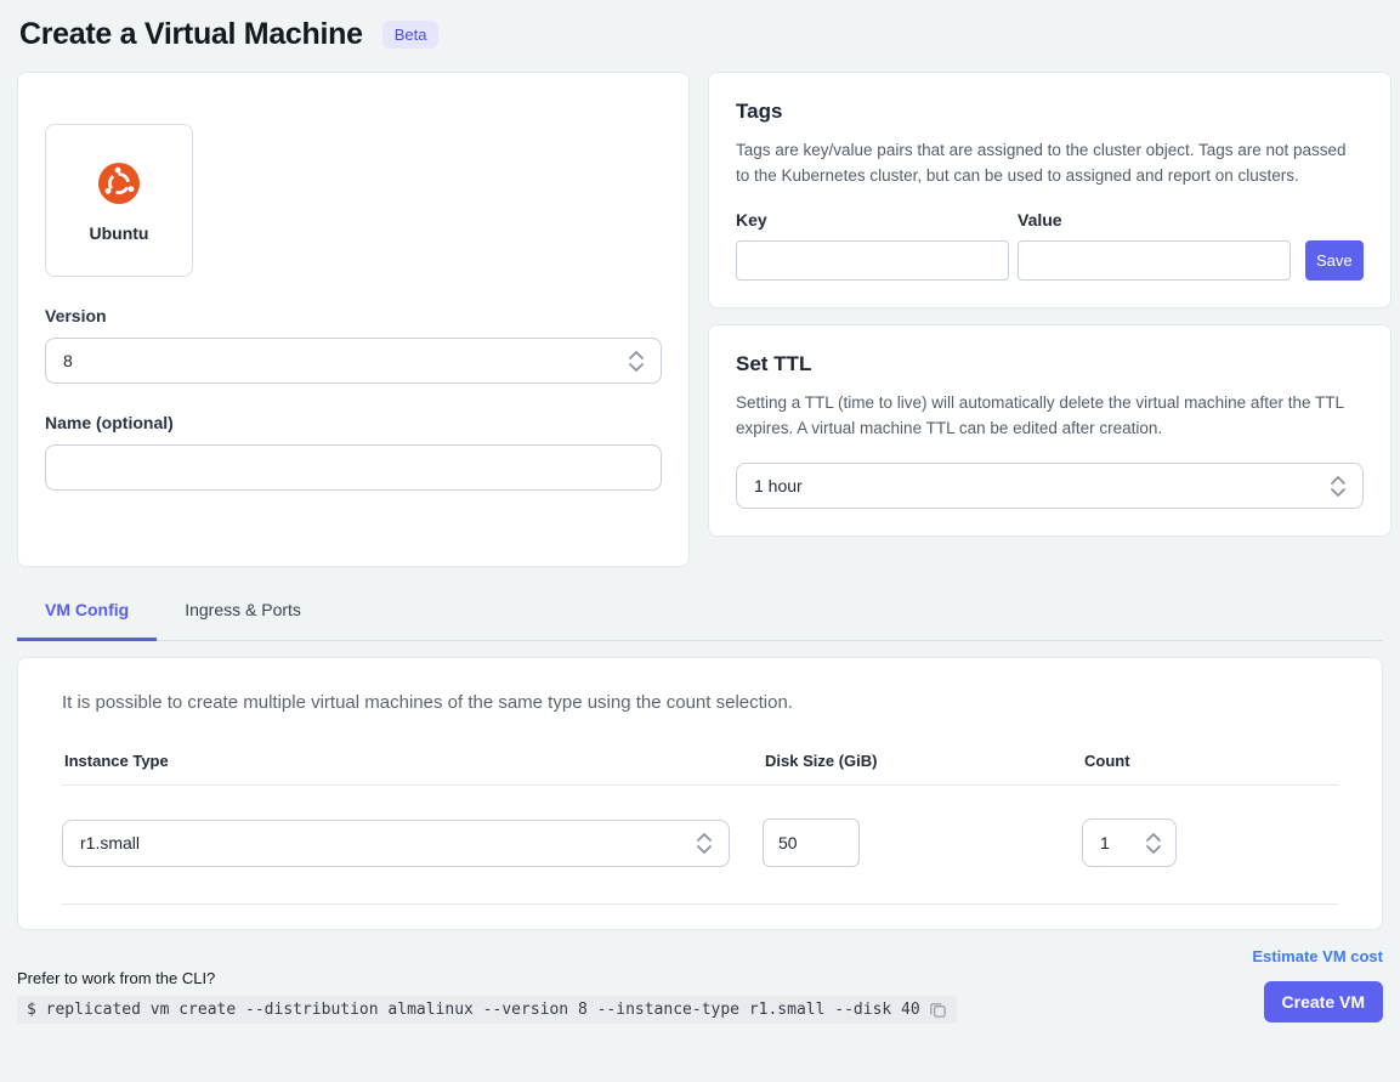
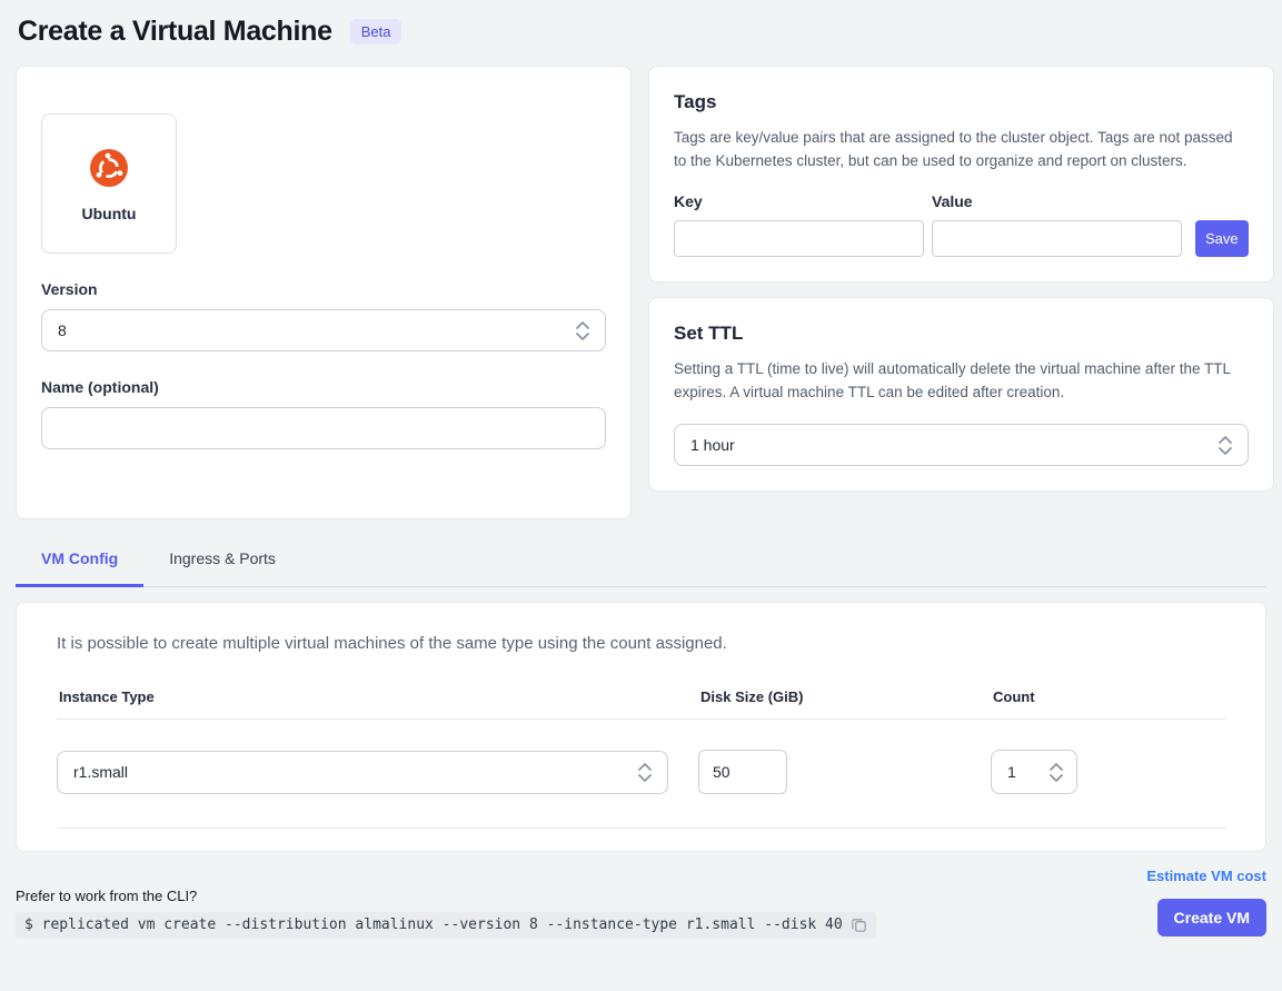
  Create a Virtual Machine
  Beta
  Ubuntu
  Version
  8
  Name (optional)
  Tags
- Tags are key/value pairs that are assigned to the cluster object. Tags are not passed to the Kubernetes cluster, but can be used to assigned and report on clusters.
+ Tags are key/value pairs that are assigned to the cluster object. Tags are not passed to the Kubernetes cluster, but can be used to organize and report on clusters.
  Key
  Value
  Save
  Set TTL
  Setting a TTL (time to live) will automatically delete the virtual machine after the TTL expires. A virtual machine TTL can be edited after creation.
  1 hour
  VM Config
  Ingress & Ports
- It is possible to create multiple virtual machines of the same type using the count selection.
+ It is possible to create multiple virtual machines of the same type using the count assigned.
  Instance Type
  Disk Size (GiB)
  Count
  r1.small
  50
  1
  Prefer to work from the CLI?
  $ replicated vm create --distribution almalinux --version 8 --instance-type r1.small --disk 40
  Estimate VM cost
  Create VM
